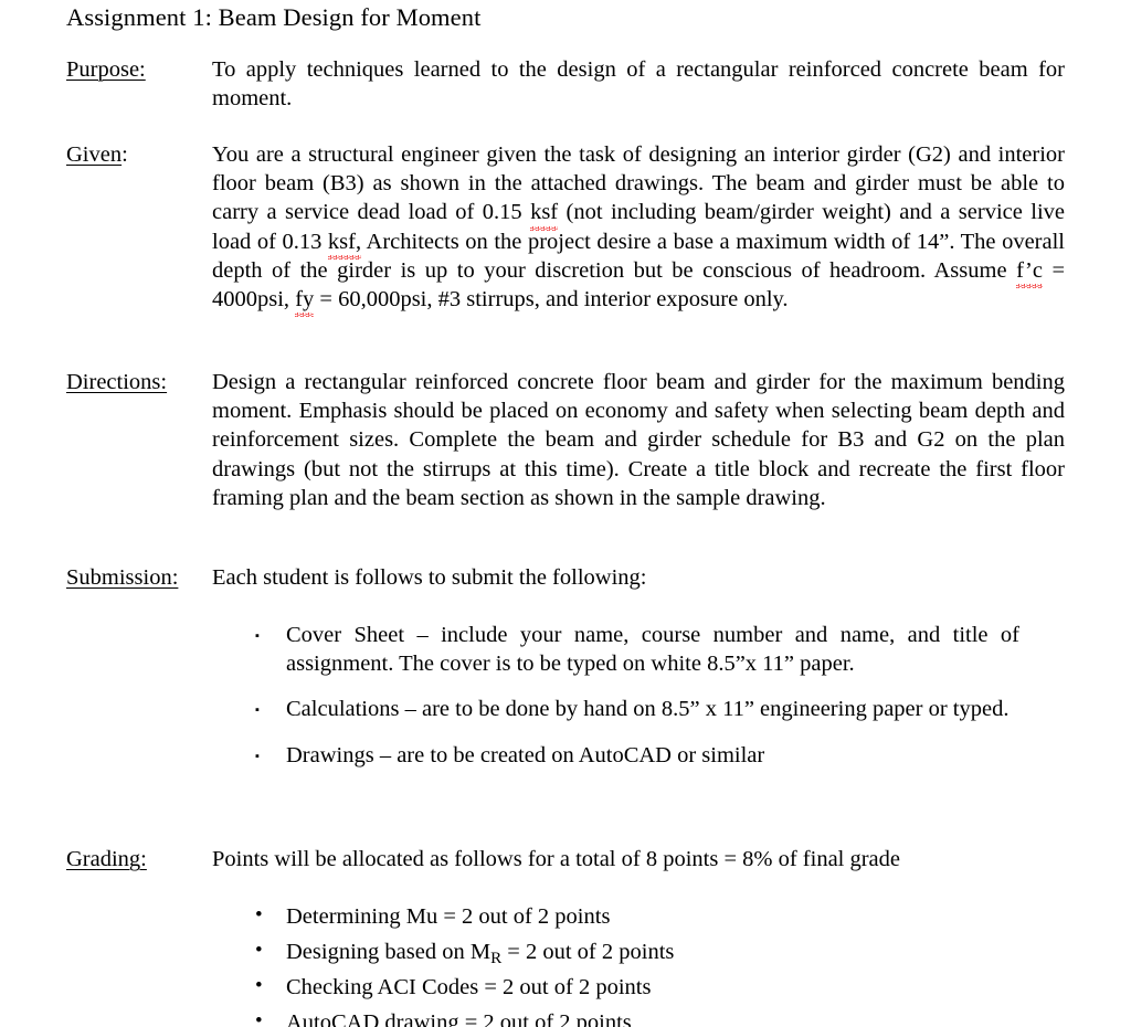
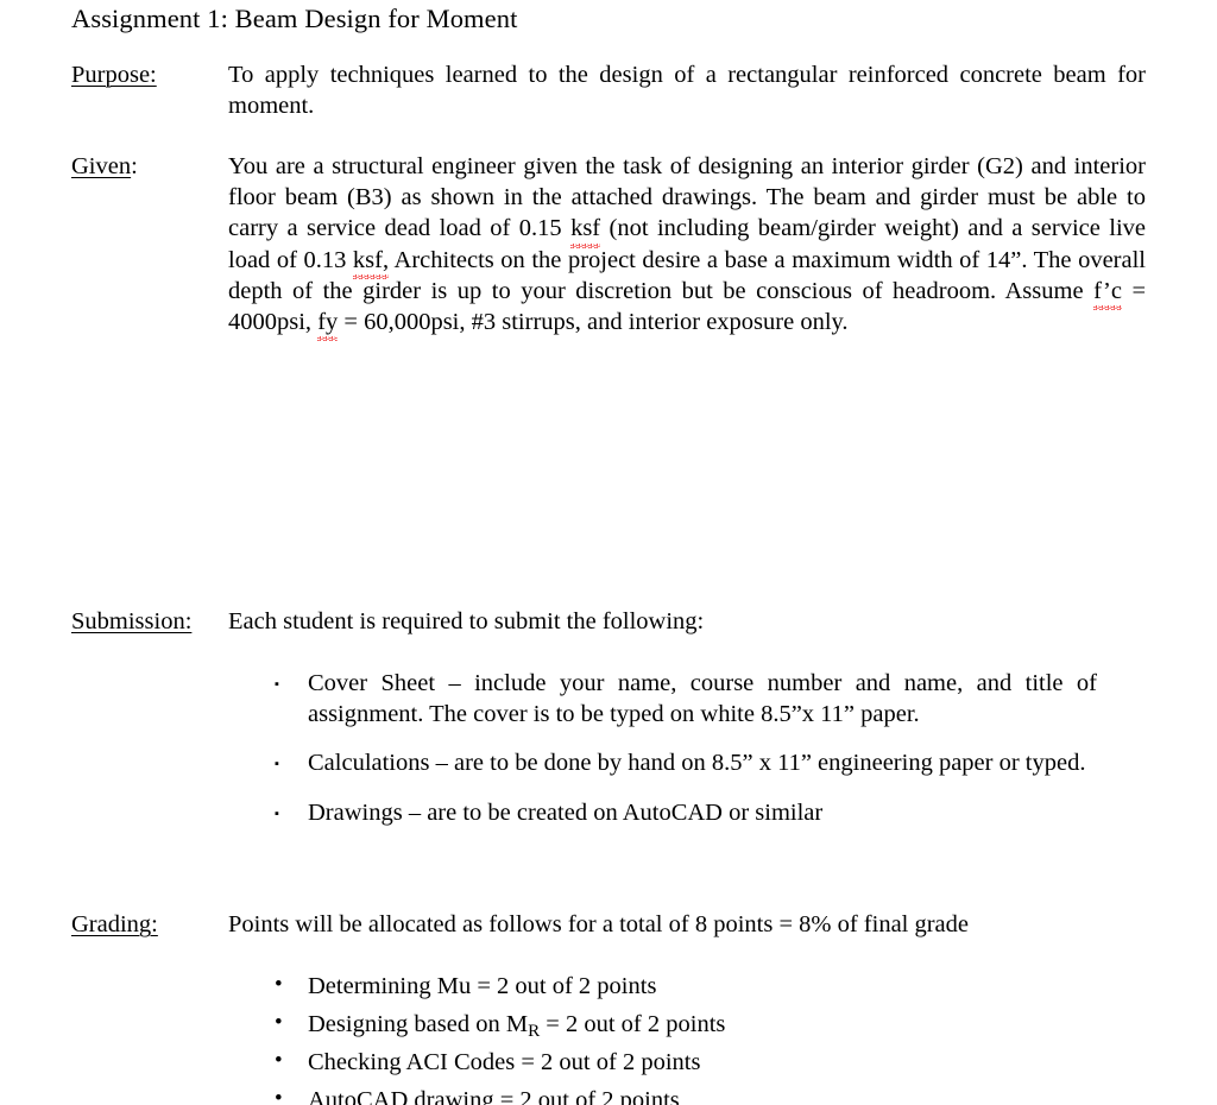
  Assignment 1: Beam Design for Moment
  Purpose:
  To apply techniques learned to the design of a rectangular reinforced concrete beam for moment.
  Given:
  You are a structural engineer given the task of designing an interior girder (G2) and interior floor beam (B3) as shown in the attached drawings. The beam and girder must be able to carry a service dead load of 0.15 ksf (not including beam/girder weight) and a service live load of 0.13 ksf, Architects on the project desire a base a maximum width of 14”. The overall depth of the girder is up to your discretion but be conscious of headroom. Assume f’c = 4000psi, fy = 60,000psi, #3 stirrups, and interior exposure only.
- Directions:
- Design a rectangular reinforced concrete floor beam and girder for the maximum bending moment. Emphasis should be placed on economy and safety when selecting beam depth and reinforcement sizes. Complete the beam and girder schedule for B3 and G2 on the plan drawings (but not the stirrups at this time). Create a title block and recreate the first floor framing plan and the beam section as shown in the sample drawing.
  Submission:
- Each student is follows to submit the following:
+ Each student is required to submit the following:
  ▪
  Cover Sheet – include your name, course number and name, and title of assignment. The cover is to be typed on white 8.5”x 11” paper.
  ▪
  Calculations – are to be done by hand on 8.5” x 11” engineering paper or typed.
  ▪
  Drawings – are to be created on AutoCAD or similar
  Grading:
  Points will be allocated as follows for a total of 8 points = 8% of final grade
  •
  Determining Mu = 2 out of 2 points
  •
  Designing based on MR = 2 out of 2 points
  •
  Checking ACI Codes = 2 out of 2 points
  •
  AutoCAD drawing = 2 out of 2 points
